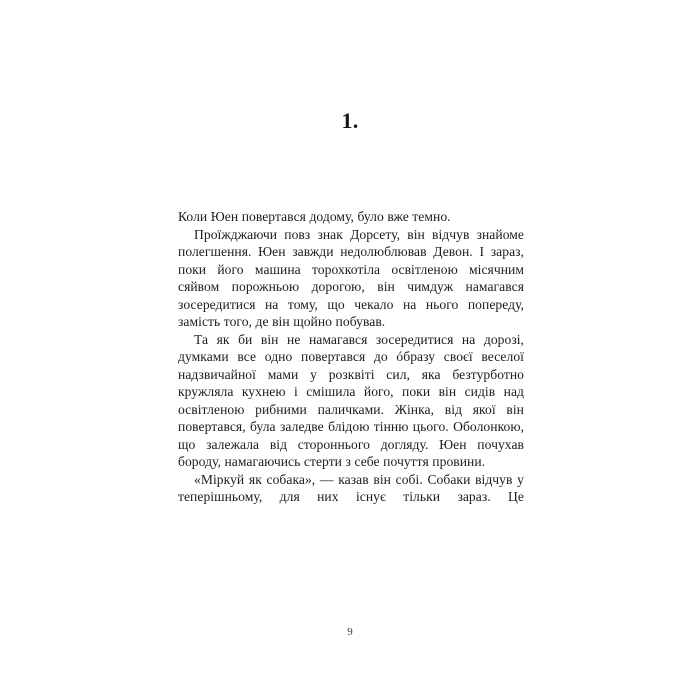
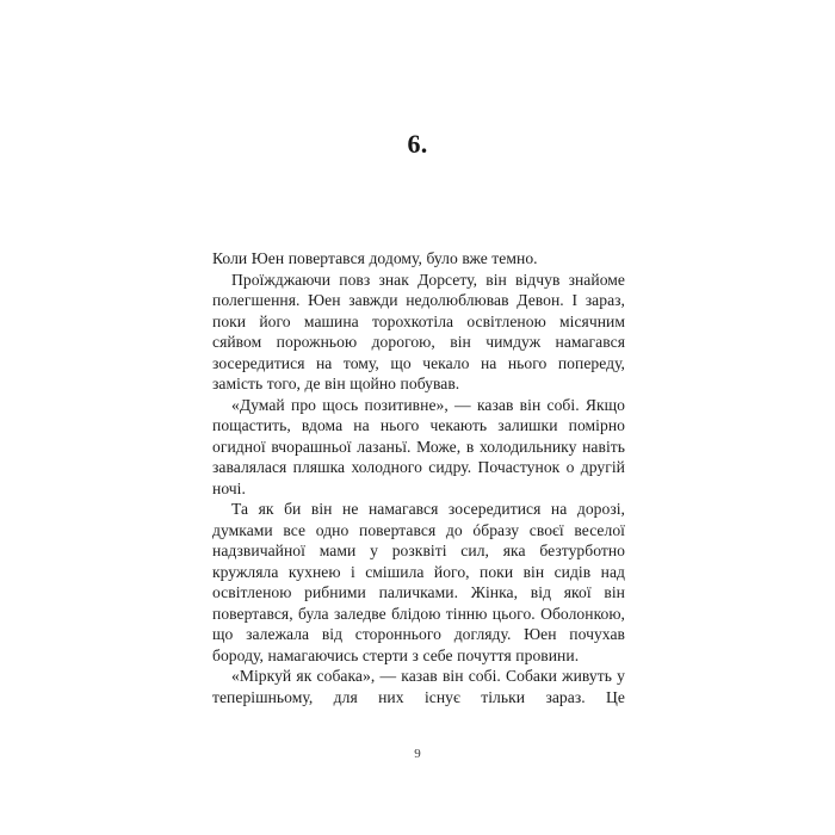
- 1.
+ 6.
  Коли Юен повертався додому, було вже темно.
  Проїжджаючи повз знак Дорсету, він відчув знайоме полегшення. Юен завжди недолюблював Девон. І зараз, поки його машина торохкотіла освітленою місячним сяйвом порожньою дорогою, він чимдуж намагався зосередитися на тому, що чекало на нього попереду, замість того, де він щойно побував.
+ «Думай про щось позитивне», — казав він собі. Якщо пощастить, вдома на нього чекають залишки помірно огидної вчорашньої лазаньї. Може, в холодильнику навіть завалялася пляшка холодного сидру. Почастунок о другій ночі.
  Та як би він не намагався зосередитися на дорозі, думками все одно повертався до óбразу своєї веселої надзвичайної мами у розквіті сил, яка безтурботно кружляла кухнею і смішила його, поки він сидів над освітленою рибними паличками. Жінка, від якої він повертався, була заледве блідою тінню цього. Оболонкою, що залежала від стороннього догляду. Юен почухав бороду, намагаючись стерти з себе почуття провини.
- «Міркуй як собака», — казав він собі. Собаки відчув у теперішньому, для них існує тільки зараз. Це
+ «Міркуй як собака», — казав він собі. Собаки живуть у теперішньому, для них існує тільки зараз. Це
  9
